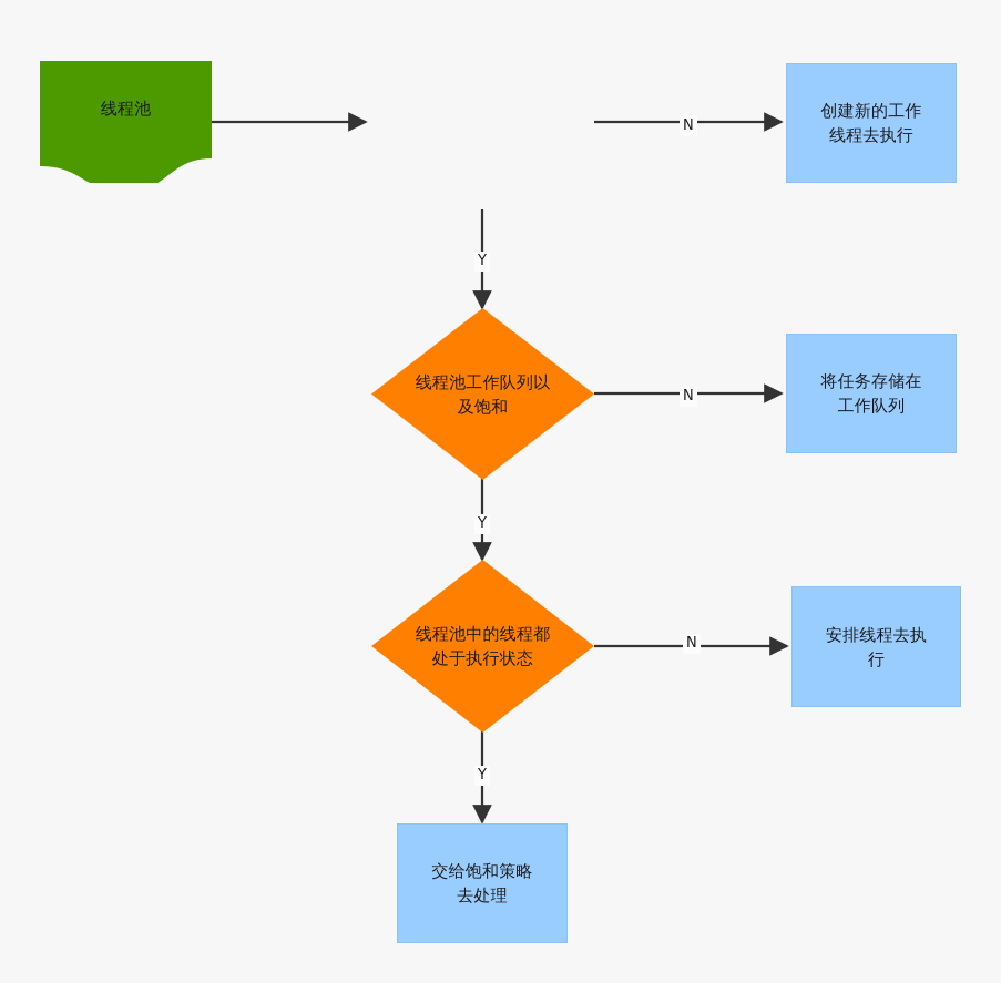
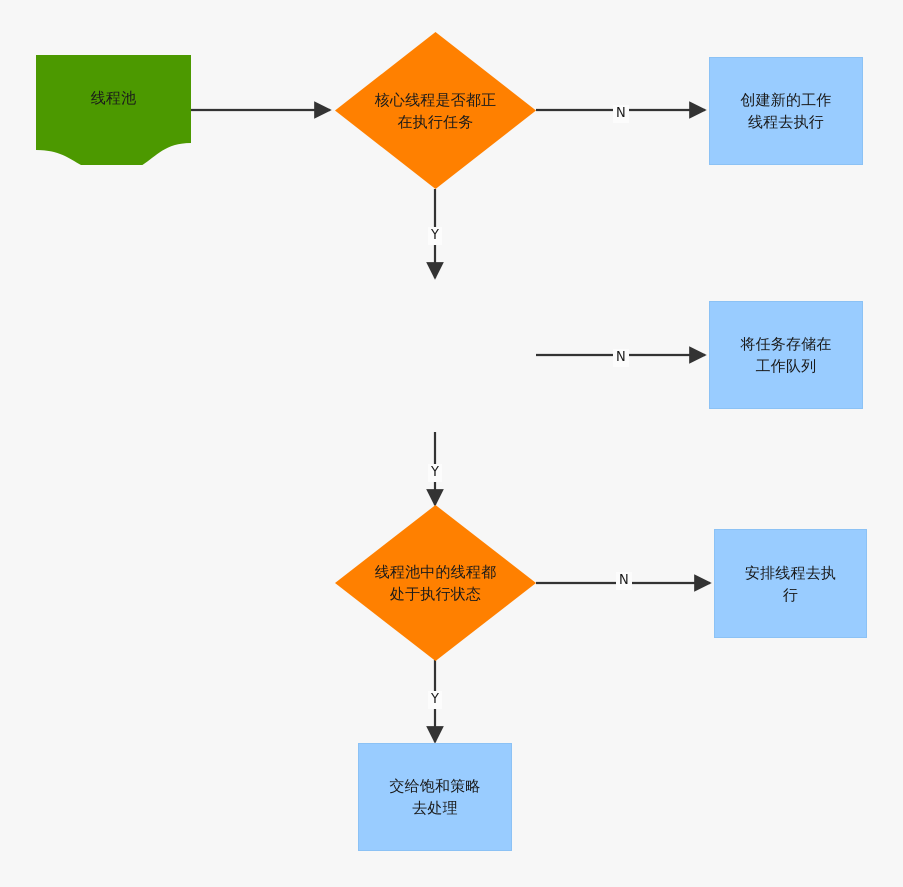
  线程池
+ 核心线程是否都正
+ 在执行任务
  创建新的工作
  线程去执行
- 线程池工作队列以
- 及饱和
  将任务存储在
  工作队列
  线程池中的线程都
  处于执行状态
  安排线程去执
  行
  交给饱和策略
  去处理
  N
  Y
  N
  Y
  N
  Y
